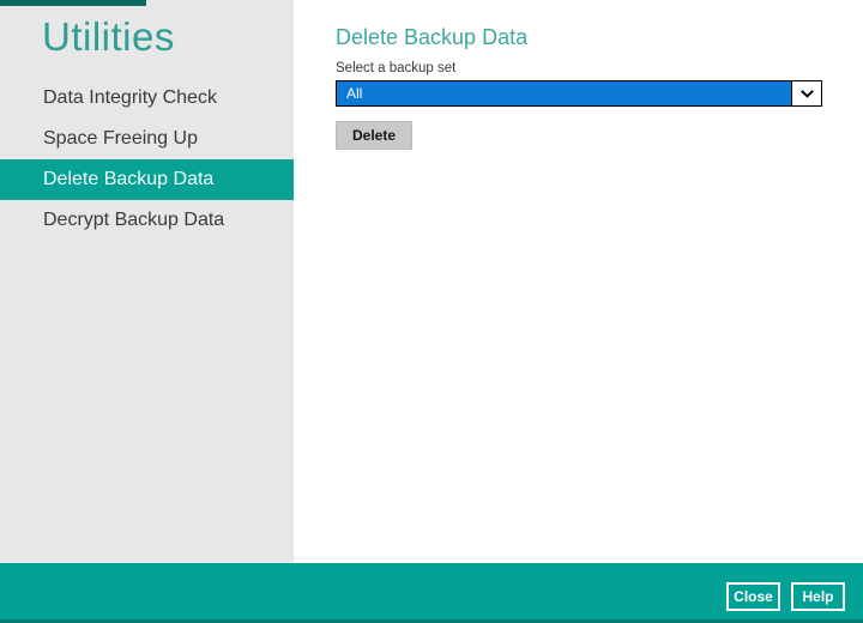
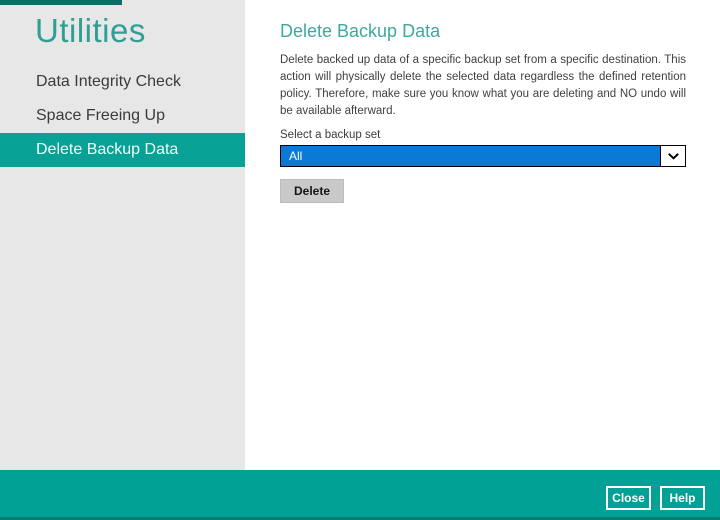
  Utilities
  Data Integrity Check
  Space Freeing Up
  Delete Backup Data
- Decrypt Backup Data
  Delete Backup Data
+ Delete backed up data of a specific backup set from a specific destination. This action will physically delete the selected data regardless the defined retention policy. Therefore, make sure you know what you are deleting and NO undo will be available afterward.
  Select a backup set
  All
  Delete
  Close
  Help
